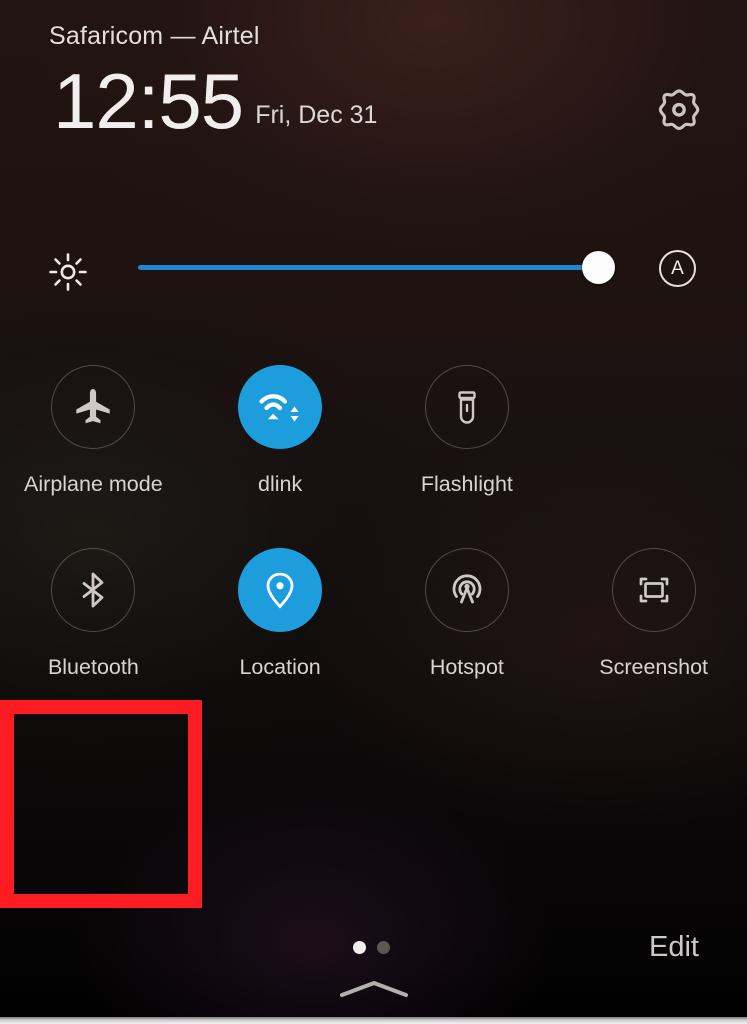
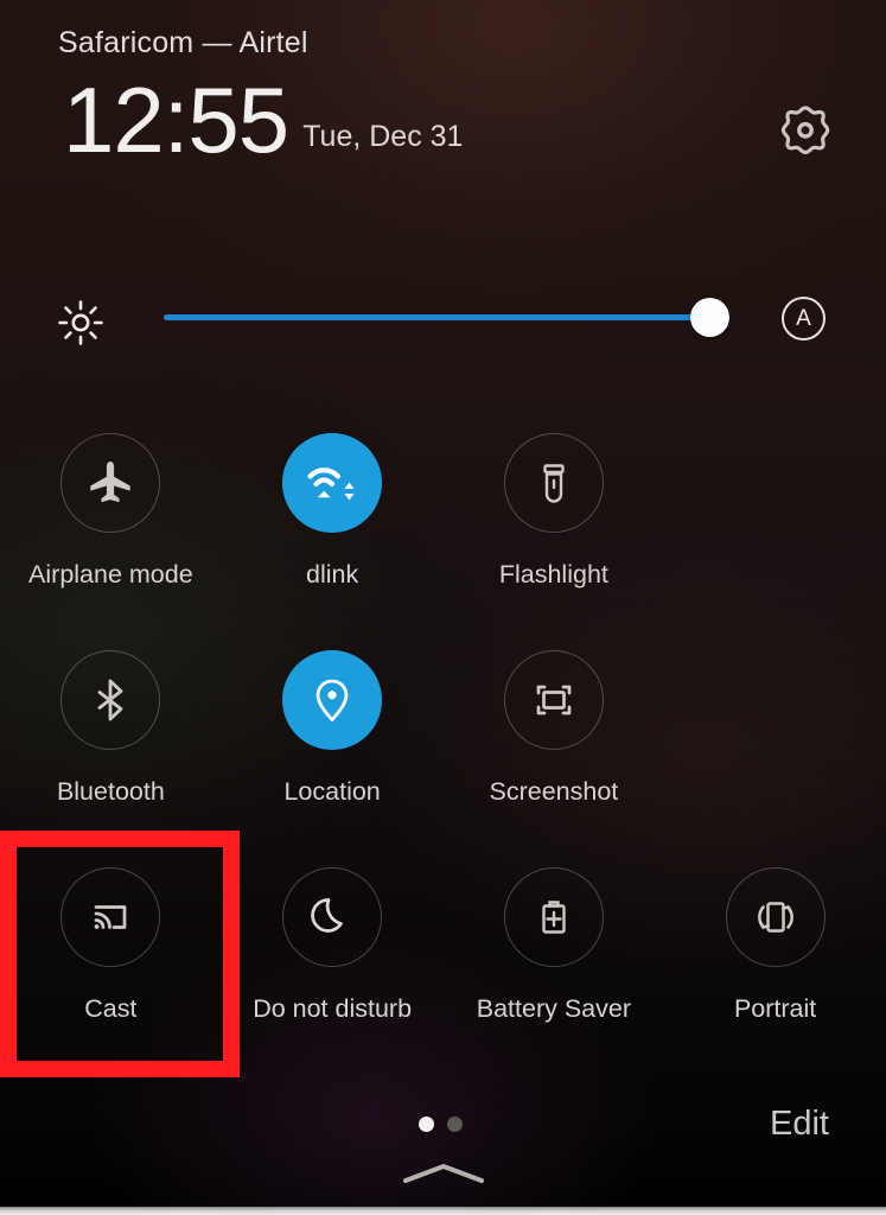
  Safaricom — Airtel
  12:55
- Fri, Dec 31
+ Tue, Dec 31
  A
  Airplane mode
  dlink
  Flashlight
  Bluetooth
  Location
- Hotspot
  Screenshot
+ Cast
+ Do not disturb
+ Battery Saver
+ Portrait
  Edit
